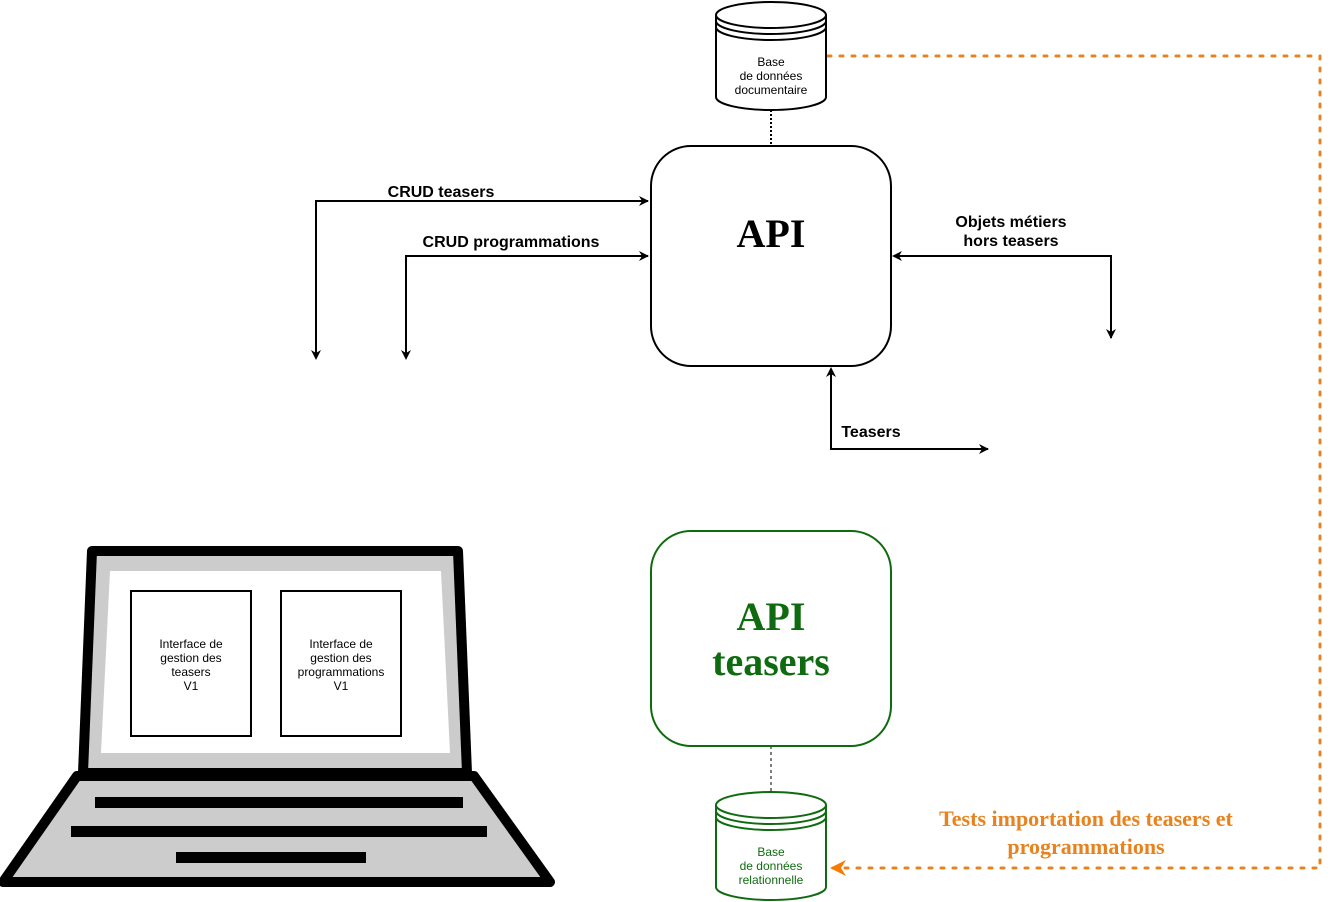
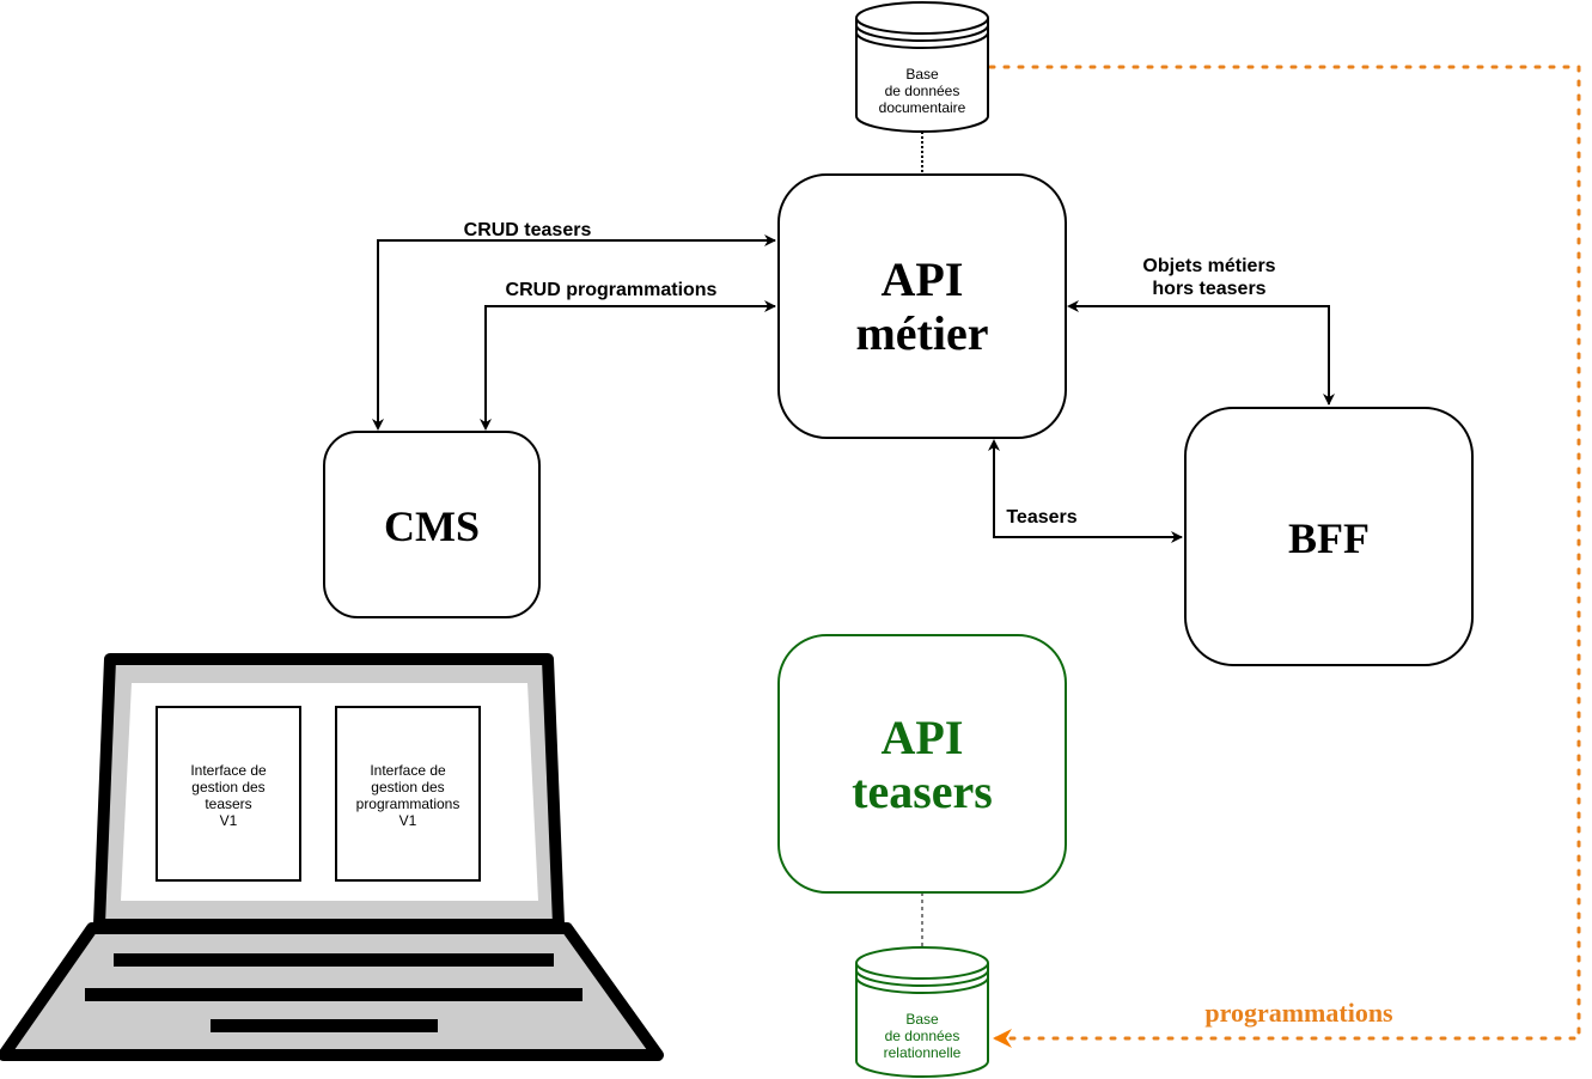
  CRUD teasers
  CRUD programmations
  Objets métiers
  hors teasers
  Teasers
- Tests importation des teasers et
  programmations
  API
+ métier
+ CMS
+ BFF
  API
  teasers
  Base
  de données
  documentaire
  Base
  de données
  relationnelle
  Interface de
  gestion des
  teasers
  V1
  Interface de
  gestion des
  programmations
  V1
